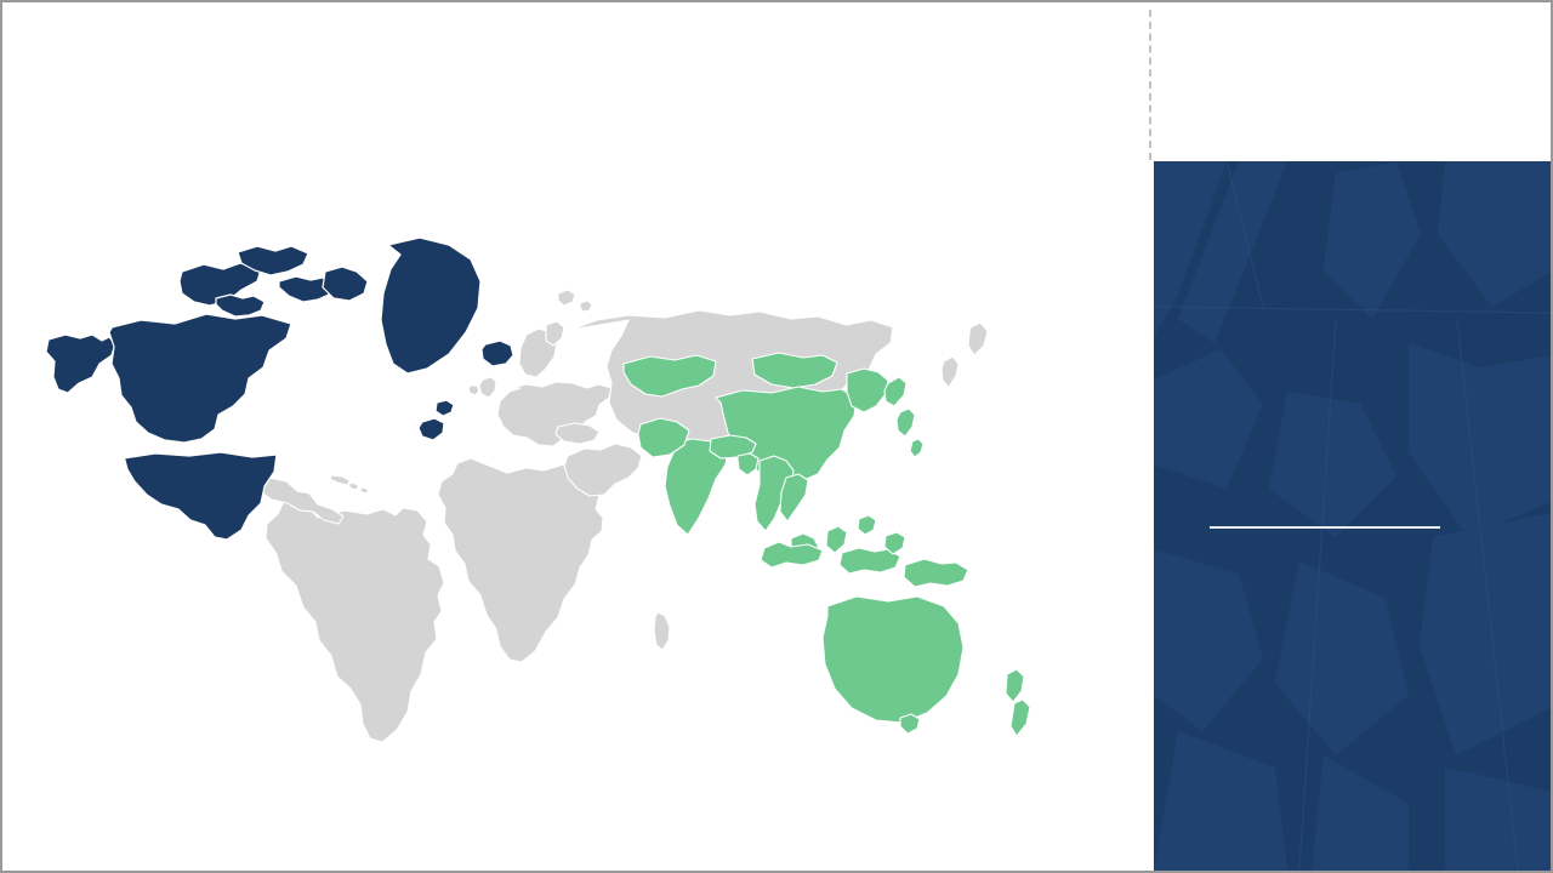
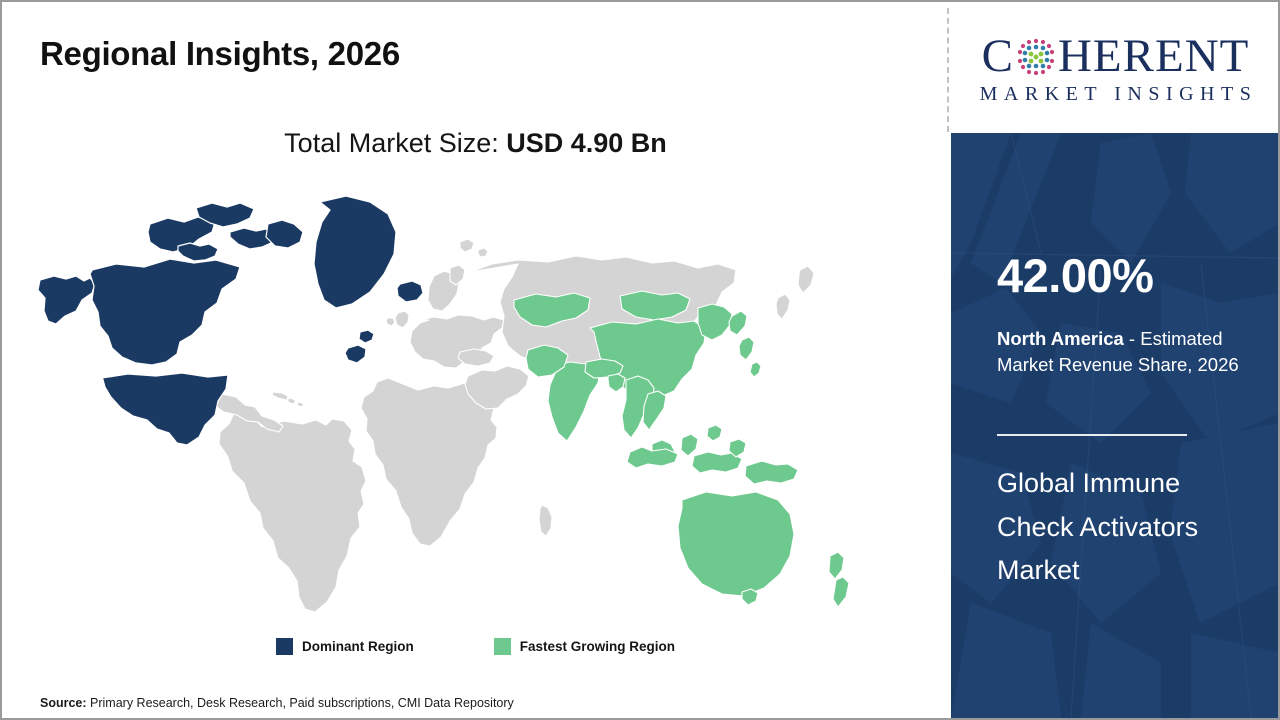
+ Regional Insights, 2026
+ Total Market Size: USD 4.90 Bn
+ Dominant Region
+ Fastest Growing Region
+ Source: Primary Research, Desk Research, Paid subscriptions, CMI Data Repository
+ C
+ HERENT
+ MARKET INSIGHTS
+ 42.00%
+ North America - Estimated Market Revenue Share, 2026
+ Global Immune Check Activators Market
